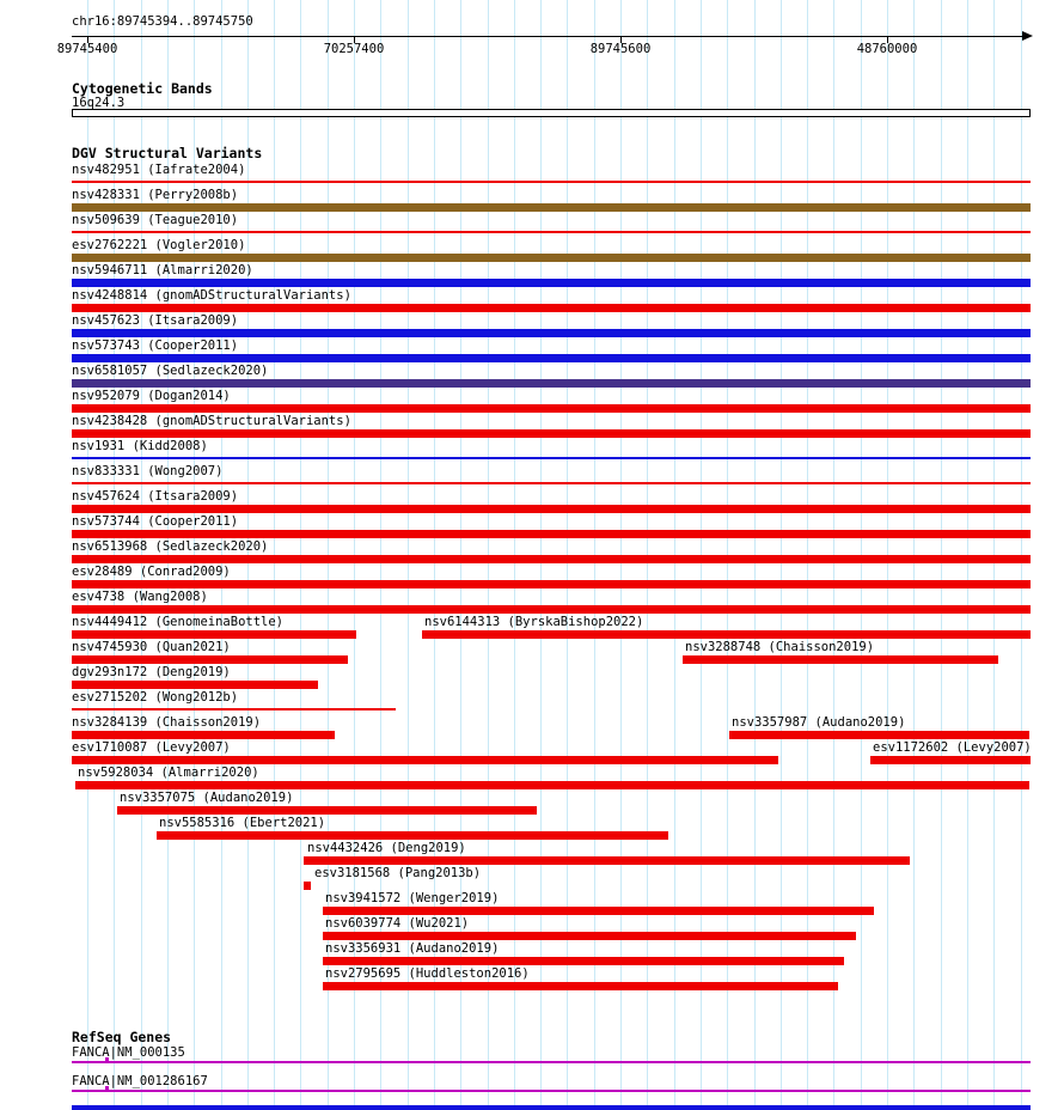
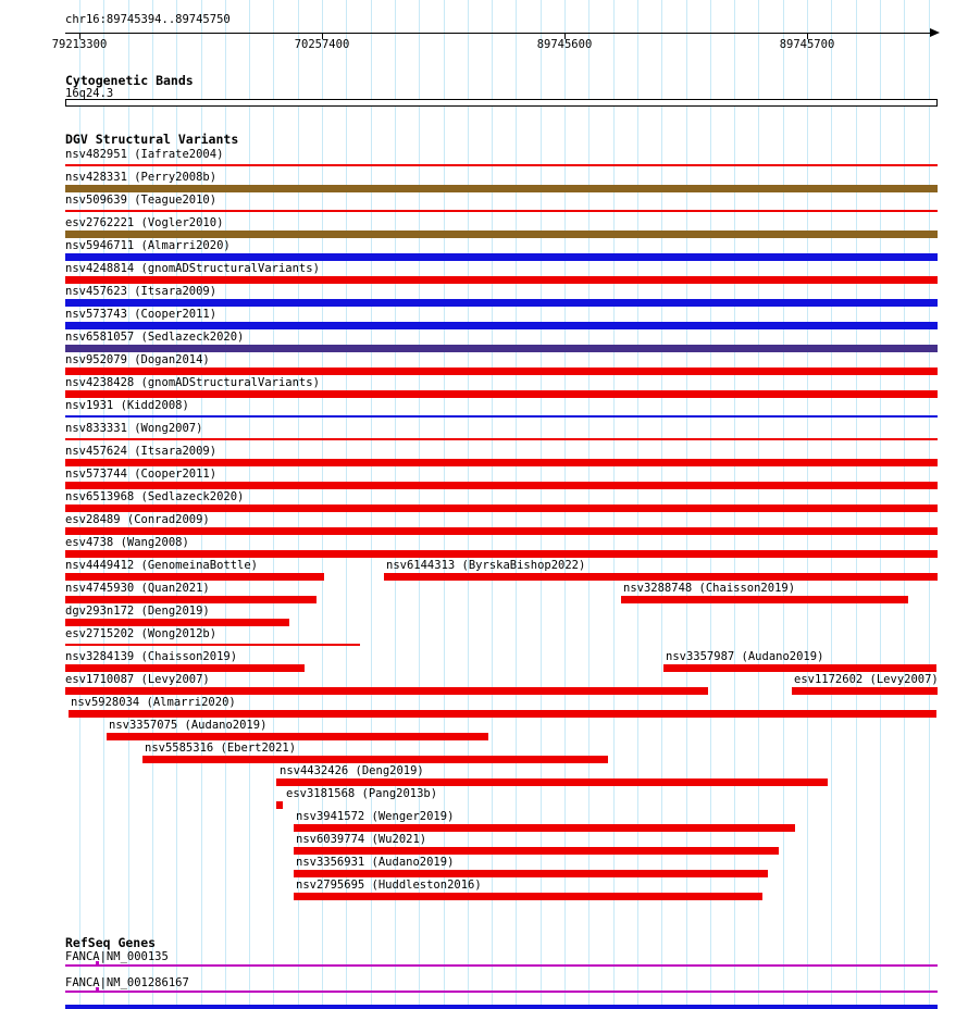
  chr16:89745394..89745750
- 89745400
+ 79213300
  70257400
  89745600
- 48760000
+ 89745700
  Cytogenetic Bands
  16q24.3
  DGV Structural Variants
  nsv482951 (Iafrate2004)
  nsv428331 (Perry2008b)
  nsv509639 (Teague2010)
  esv2762221 (Vogler2010)
  nsv5946711 (Almarri2020)
  nsv4248814 (gnomADStructuralVariants)
  nsv457623 (Itsara2009)
  nsv573743 (Cooper2011)
  nsv6581057 (Sedlazeck2020)
  nsv952079 (Dogan2014)
  nsv4238428 (gnomADStructuralVariants)
  nsv1931 (Kidd2008)
  nsv833331 (Wong2007)
  nsv457624 (Itsara2009)
  nsv573744 (Cooper2011)
  nsv6513968 (Sedlazeck2020)
  esv28489 (Conrad2009)
  esv4738 (Wang2008)
  nsv4449412 (GenomeinaBottle)
  nsv6144313 (ByrskaBishop2022)
  nsv4745930 (Quan2021)
  nsv3288748 (Chaisson2019)
  dgv293n172 (Deng2019)
  esv2715202 (Wong2012b)
  nsv3284139 (Chaisson2019)
  nsv3357987 (Audano2019)
  esv1710087 (Levy2007)
  esv1172602 (Levy2007)
  nsv5928034 (Almarri2020)
  nsv3357075 (Audano2019)
  nsv5585316 (Ebert2021)
  nsv4432426 (Deng2019)
  esv3181568 (Pang2013b)
  nsv3941572 (Wenger2019)
  nsv6039774 (Wu2021)
  nsv3356931 (Audano2019)
  nsv2795695 (Huddleston2016)
  RefSeq Genes
  FANCA|NM_000135
  FANCA|NM_001286167
